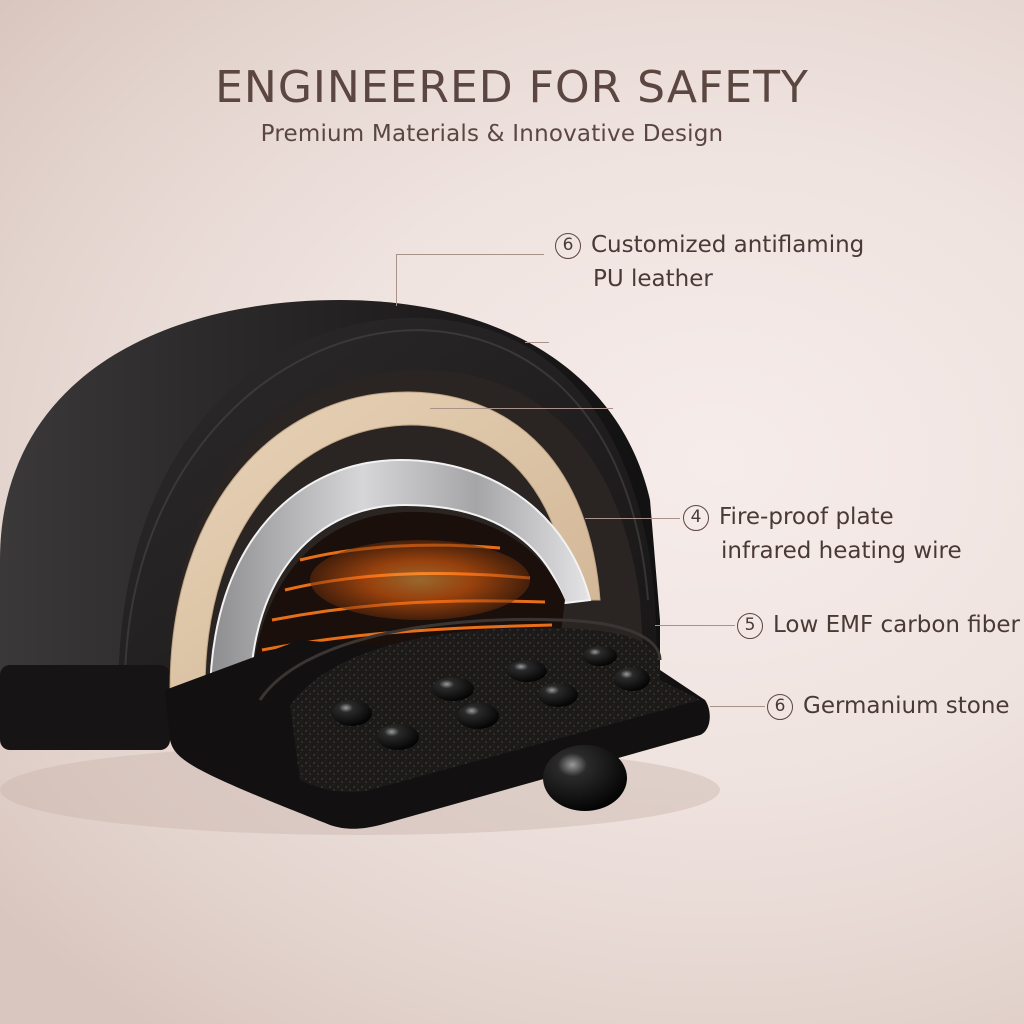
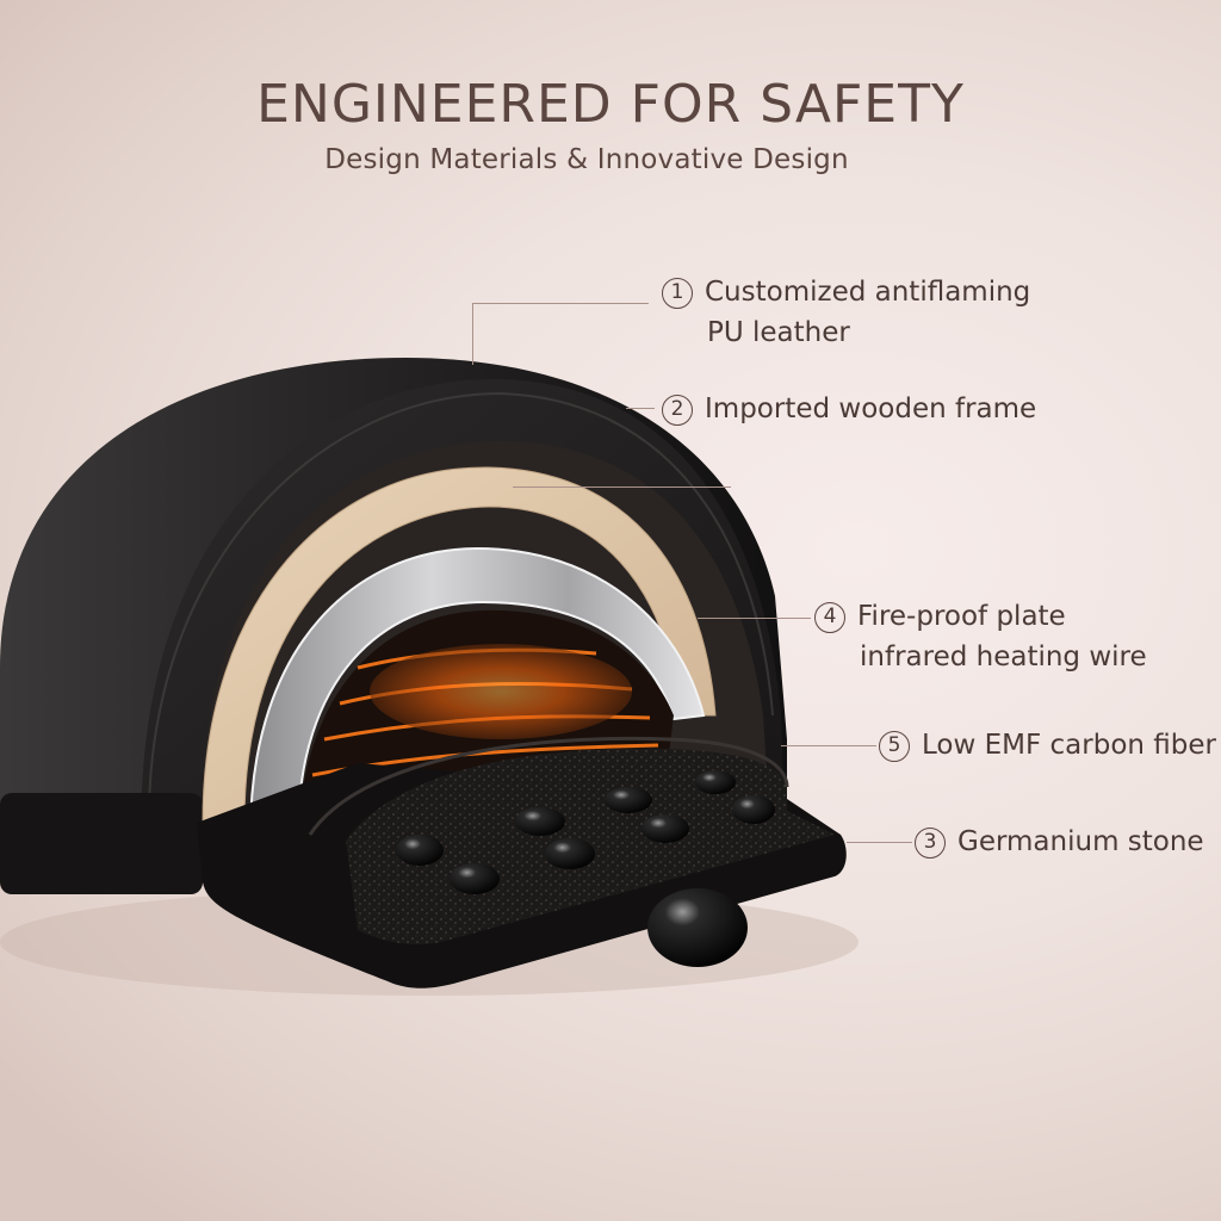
  ENGINEERED FOR SAFETY
- Premium Materials & Innovative Design
+ Design Materials & Innovative Design
- 6 Customized antiflaming
+ 1 Customized antiflaming
  PU leather
+ 2 Imported wooden frame
  4 Fire-proof plate
  infrared heating wire
  5 Low EMF carbon fiber
- 6 Germanium stone
+ 3 Germanium stone
